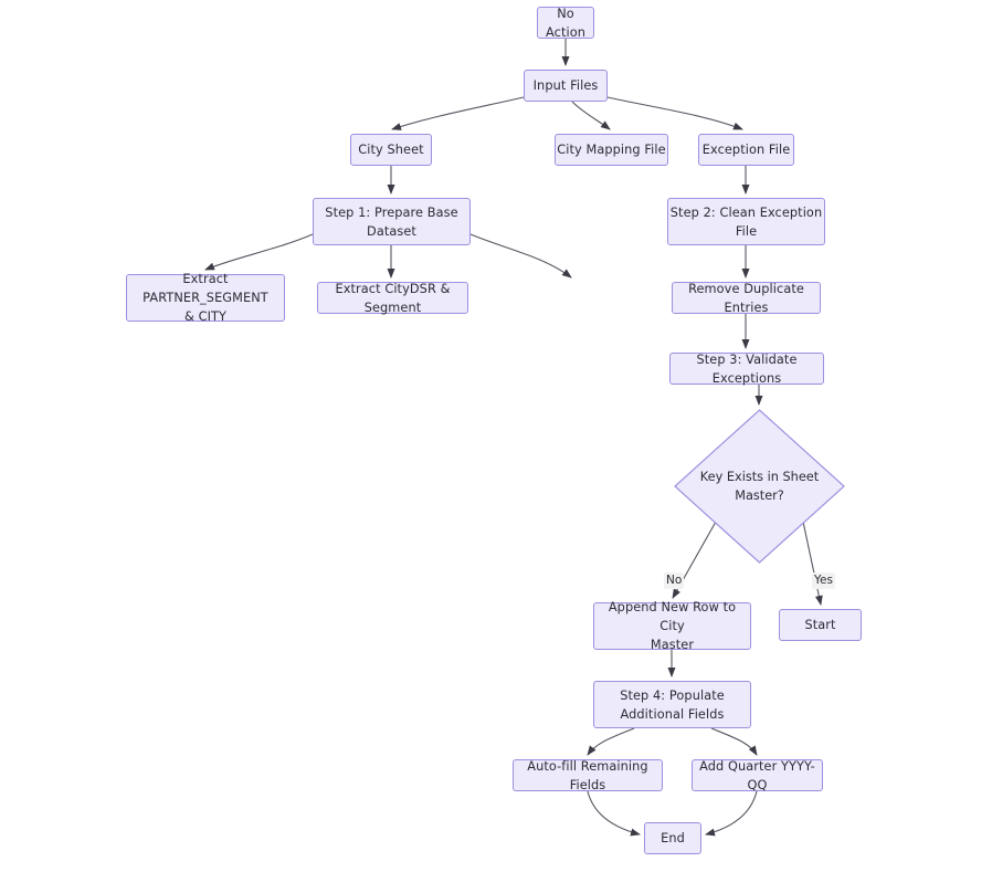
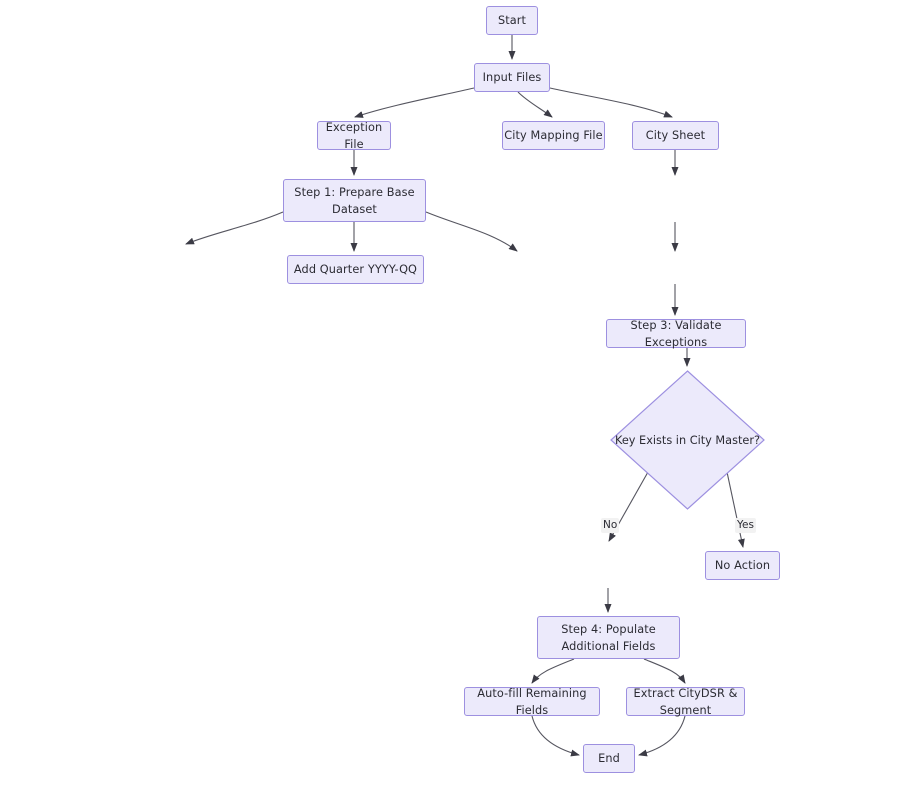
- No Action
+ Start
  Input Files
- City Sheet
+ Exception File
  City Mapping File
- Exception File
+ City Sheet
  Step 1: Prepare Base
  Dataset
- Step 2: Clean Exception
- File
- Extract PARTNER_SEGMENT
- & CITY
- Extract CityDSR & Segment
+ Add Quarter YYYY-QQ
- Remove Duplicate Entries
  Step 3: Validate Exceptions
- Key Exists in Sheet Master?
+ Key Exists in City Master?
- Append New Row to City
- Master
- Start
+ No Action
  Step 4: Populate
  Additional Fields
  Auto-fill Remaining Fields
- Add Quarter YYYY-QQ
+ Extract CityDSR & Segment
  End
  No
  Yes
